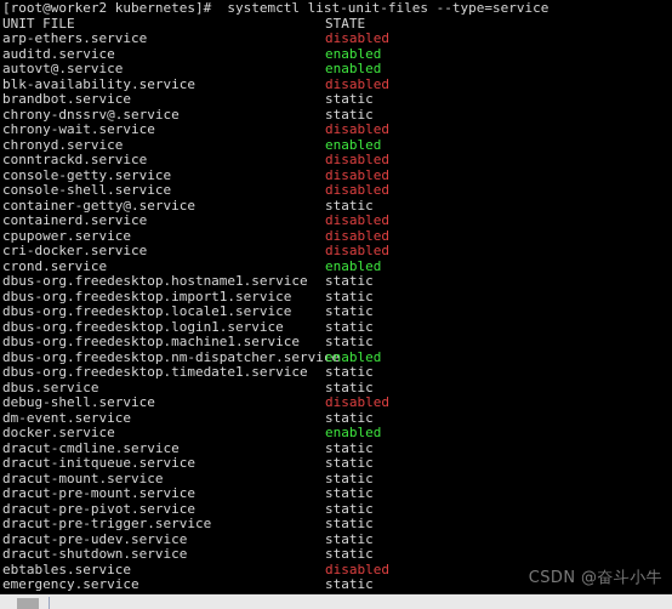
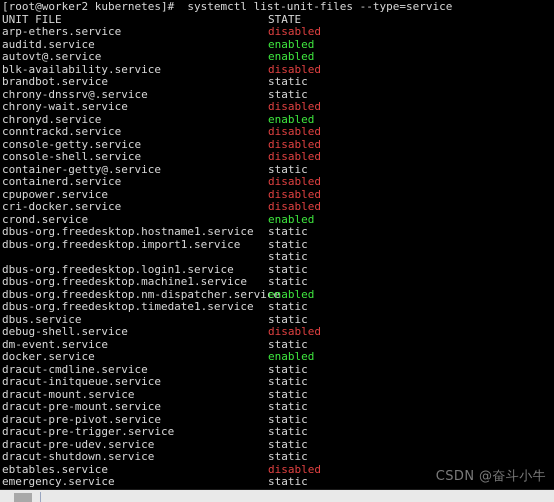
  [root@worker2 kubernetes]# systemctl list-unit-files --type=service
  UNIT FILE
  STATE
  arp-ethers.service
  disabled
  auditd.service
  enabled
  autovt@.service
  enabled
  blk-availability.service
  disabled
  brandbot.service
  static
  chrony-dnssrv@.service
  static
  chrony-wait.service
  disabled
  chronyd.service
  enabled
  conntrackd.service
  disabled
  console-getty.service
  disabled
  console-shell.service
  disabled
  container-getty@.service
  static
  containerd.service
  disabled
  cpupower.service
  disabled
  cri-docker.service
  disabled
  crond.service
  enabled
  dbus-org.freedesktop.hostname1.service
  static
  dbus-org.freedesktop.import1.service
  static
- dbus-org.freedesktop.locale1.service
  static
  dbus-org.freedesktop.login1.service
  static
  dbus-org.freedesktop.machine1.service
  static
  dbus-org.freedesktop.nm-dispatcher.service
  enabled
  dbus-org.freedesktop.timedate1.service
  static
  dbus.service
  static
  debug-shell.service
  disabled
  dm-event.service
  static
  docker.service
  enabled
  dracut-cmdline.service
  static
  dracut-initqueue.service
  static
  dracut-mount.service
  static
  dracut-pre-mount.service
  static
  dracut-pre-pivot.service
  static
  dracut-pre-trigger.service
  static
  dracut-pre-udev.service
  static
  dracut-shutdown.service
  static
  ebtables.service
  disabled
  emergency.service
  static
  CSDN @奋斗小牛
